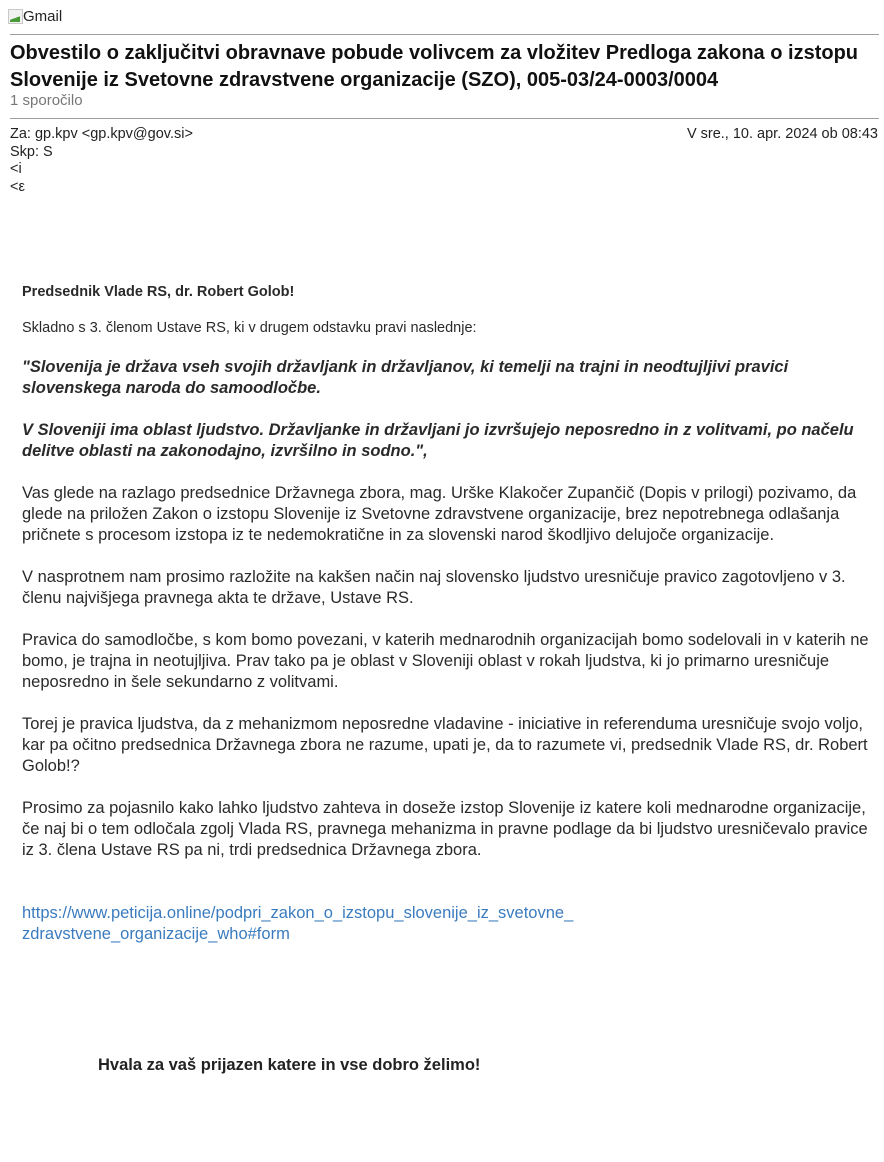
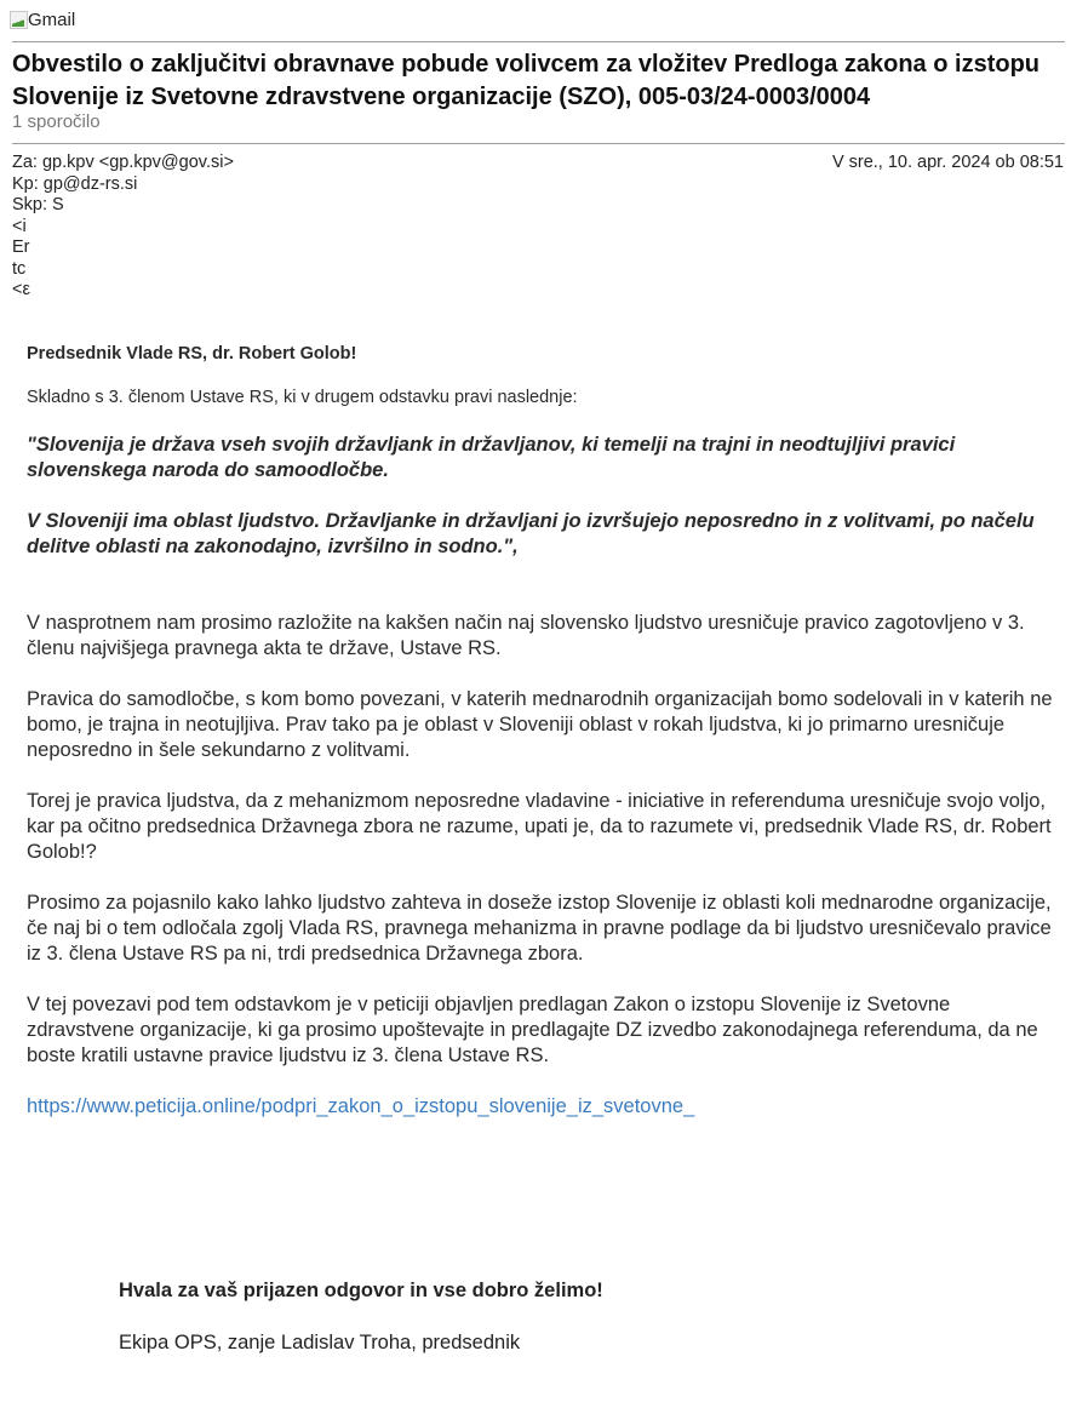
  Gmail
  Obvestilo o zaključitvi obravnave pobude volivcem za vložitev Predloga zakona o izstopu Slovenije iz Svetovne zdravstvene organizacije (SZO), 005-03/24-0003/0004
  1 sporočilo
  Za: gp.kpv <gp.kpv@gov.si>
+ Kp: gp@dz-rs.si
  Skp: S
  <i
+ Er
+ tc
  <ε
- V sre., 10. apr. 2024 ob 08:43
+ V sre., 10. apr. 2024 ob 08:51
  Predsednik Vlade RS, dr. Robert Golob!
  Skladno s 3. členom Ustave RS, ki v drugem odstavku pravi naslednje:
  "Slovenija je država vseh svojih državljank in državljanov, ki temelji na trajni in neodtujljivi pravici slovenskega naroda do samoodločbe.
  V Sloveniji ima oblast ljudstvo. Državljanke in državljani jo izvršujejo neposredno in z volitvami, po načelu delitve oblasti na zakonodajno, izvršilno in sodno.",
- Vas glede na razlago predsednice Državnega zbora, mag. Urške Klakočer Zupančič (Dopis v prilogi) pozivamo, da glede na priložen Zakon o izstopu Slovenije iz Svetovne zdravstvene organizacije, brez nepotrebnega odlašanja pričnete s procesom izstopa iz te nedemokratične in za slovenski narod škodljivo delujoče organizacije.
  V nasprotnem nam prosimo razložite na kakšen način naj slovensko ljudstvo uresničuje pravico zagotovljeno v 3. členu najvišjega pravnega akta te države, Ustave RS.
  Pravica do samodločbe, s kom bomo povezani, v katerih mednarodnih organizacijah bomo sodelovali in v katerih ne bomo, je trajna in neotujljiva. Prav tako pa je oblast v Sloveniji oblast v rokah ljudstva, ki jo primarno uresničuje neposredno in šele sekundarno z volitvami.
  Torej je pravica ljudstva, da z mehanizmom neposredne vladavine - iniciative in referenduma uresničuje svojo voljo, kar pa očitno predsednica Državnega zbora ne razume, upati je, da to razumete vi, predsednik Vlade RS, dr. Robert Golob!?
- Prosimo za pojasnilo kako lahko ljudstvo zahteva in doseže izstop Slovenije iz katere koli mednarodne organizacije, če naj bi o tem odločala zgolj Vlada RS, pravnega mehanizma in pravne podlage da bi ljudstvo uresničevalo pravice iz 3. člena Ustave RS pa ni, trdi predsednica Državnega zbora.
+ Prosimo za pojasnilo kako lahko ljudstvo zahteva in doseže izstop Slovenije iz oblasti koli mednarodne organizacije, če naj bi o tem odločala zgolj Vlada RS, pravnega mehanizma in pravne podlage da bi ljudstvo uresničevalo pravice iz 3. člena Ustave RS pa ni, trdi predsednica Državnega zbora.
+ V tej povezavi pod tem odstavkom je v peticiji objavljen predlagan Zakon o izstopu Slovenije iz Svetovne zdravstvene organizacije, ki ga prosimo upoštevajte in predlagajte DZ izvedbo zakonodajnega referenduma, da ne boste kratili ustavne pravice ljudstvu iz 3. člena Ustave RS.
  https://www.peticija.online/podpri_zakon_o_izstopu_slovenije_iz_svetovne_
- zdravstvene_organizacije_who#form
- Hvala za vaš prijazen katere in vse dobro želimo!
+ Hvala za vaš prijazen odgovor in vse dobro želimo!
+ Ekipa OPS, zanje Ladislav Troha, predsednik
